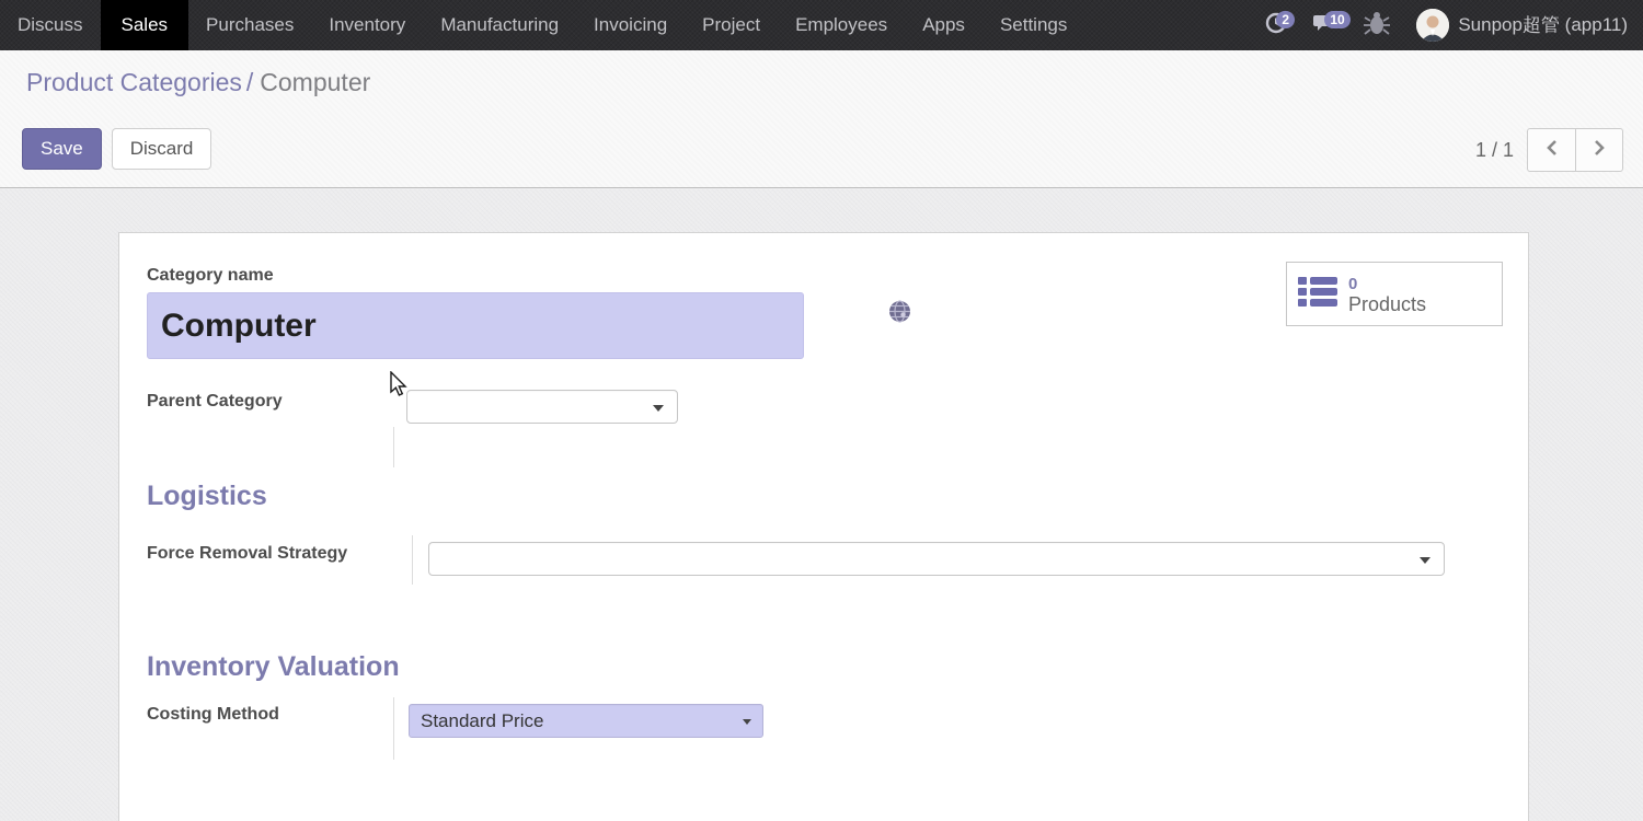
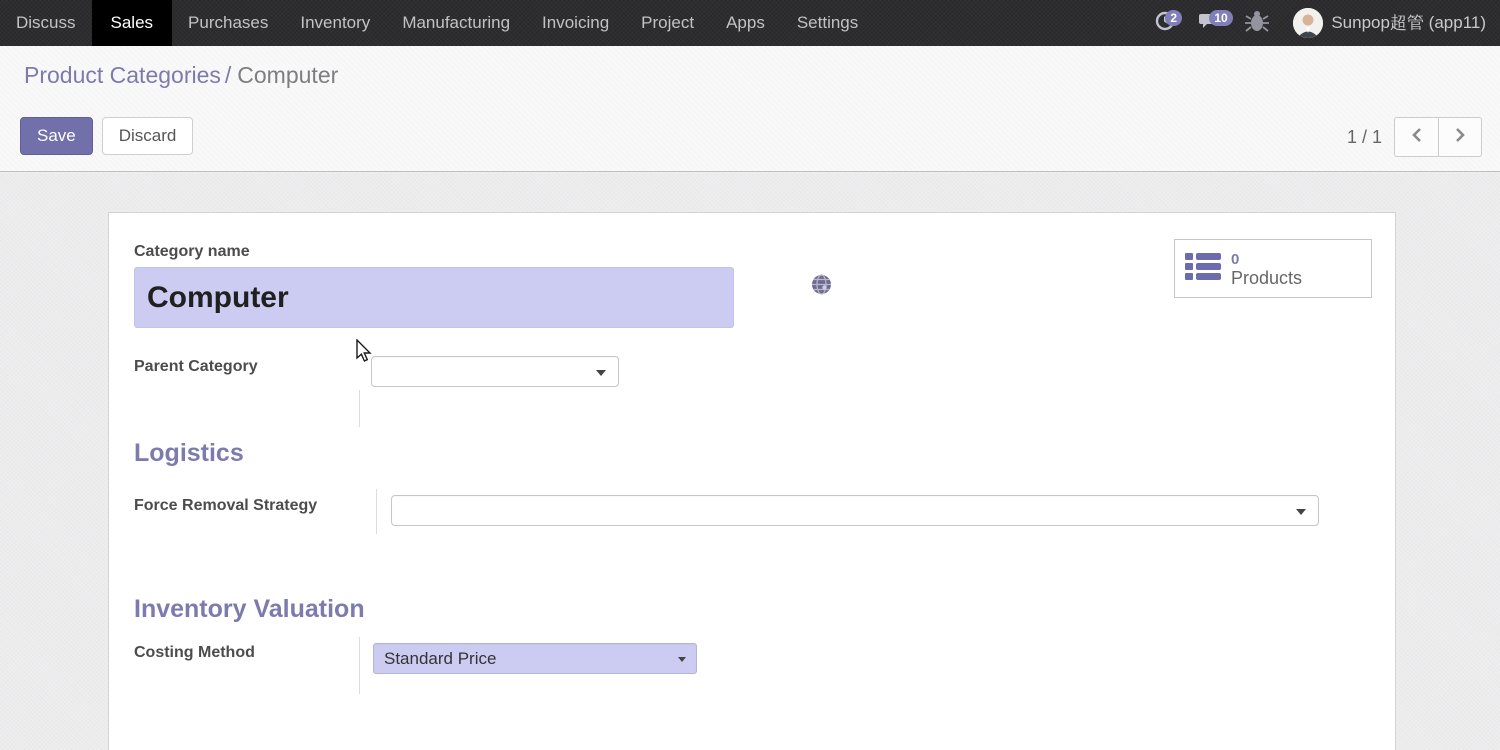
  Discuss
  Sales
  Purchases
  Inventory
  Manufacturing
  Invoicing
  Project
- Employees
  Apps
  Settings
  2
  10
  Sunpop超管 (app11)
  Product Categories / Computer
  Save
  Discard
  1 / 1
  Category name
  0
  Products
  Computer
  Parent Category
  Logistics
  Force Removal Strategy
  Inventory Valuation
  Costing Method
  Standard Price
